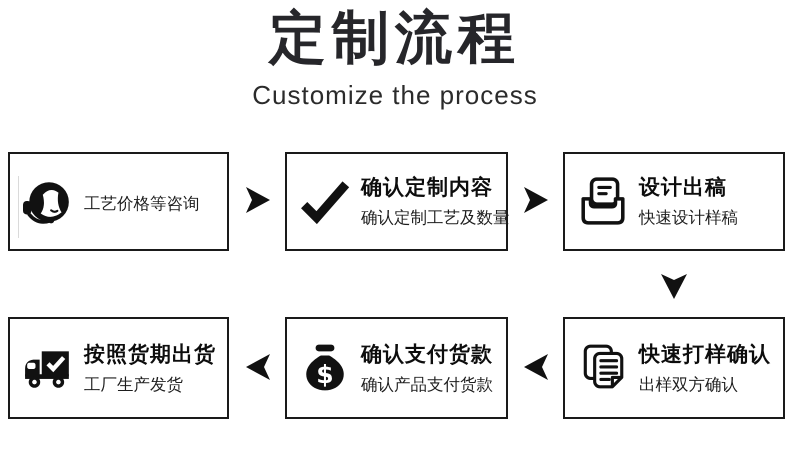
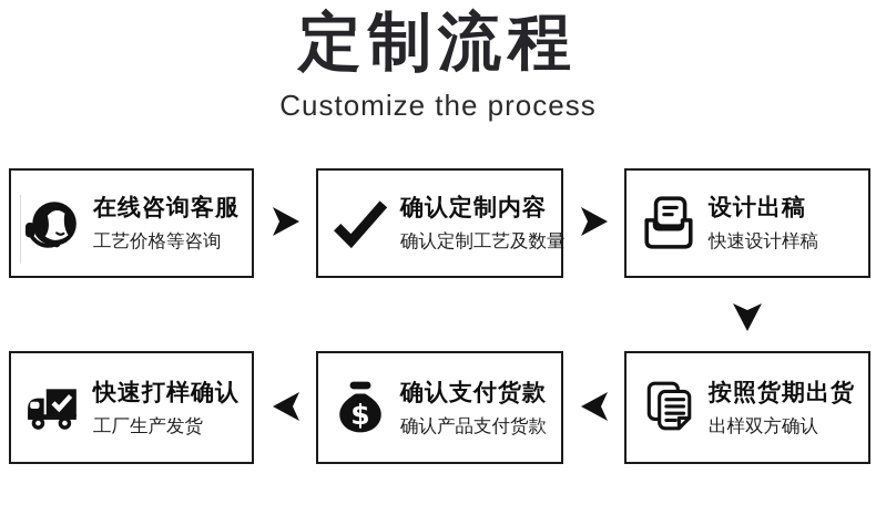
  定制流程
  Customize the process
+ 在线咨询客服
  工艺价格等咨询
  确认定制内容
  确认定制工艺及数量
  设计出稿
  快速设计样稿
- 按照货期出货
+ 快速打样确认
  工厂生产发货
  $
  确认支付货款
  确认产品支付货款
- 快速打样确认
+ 按照货期出货
  出样双方确认
